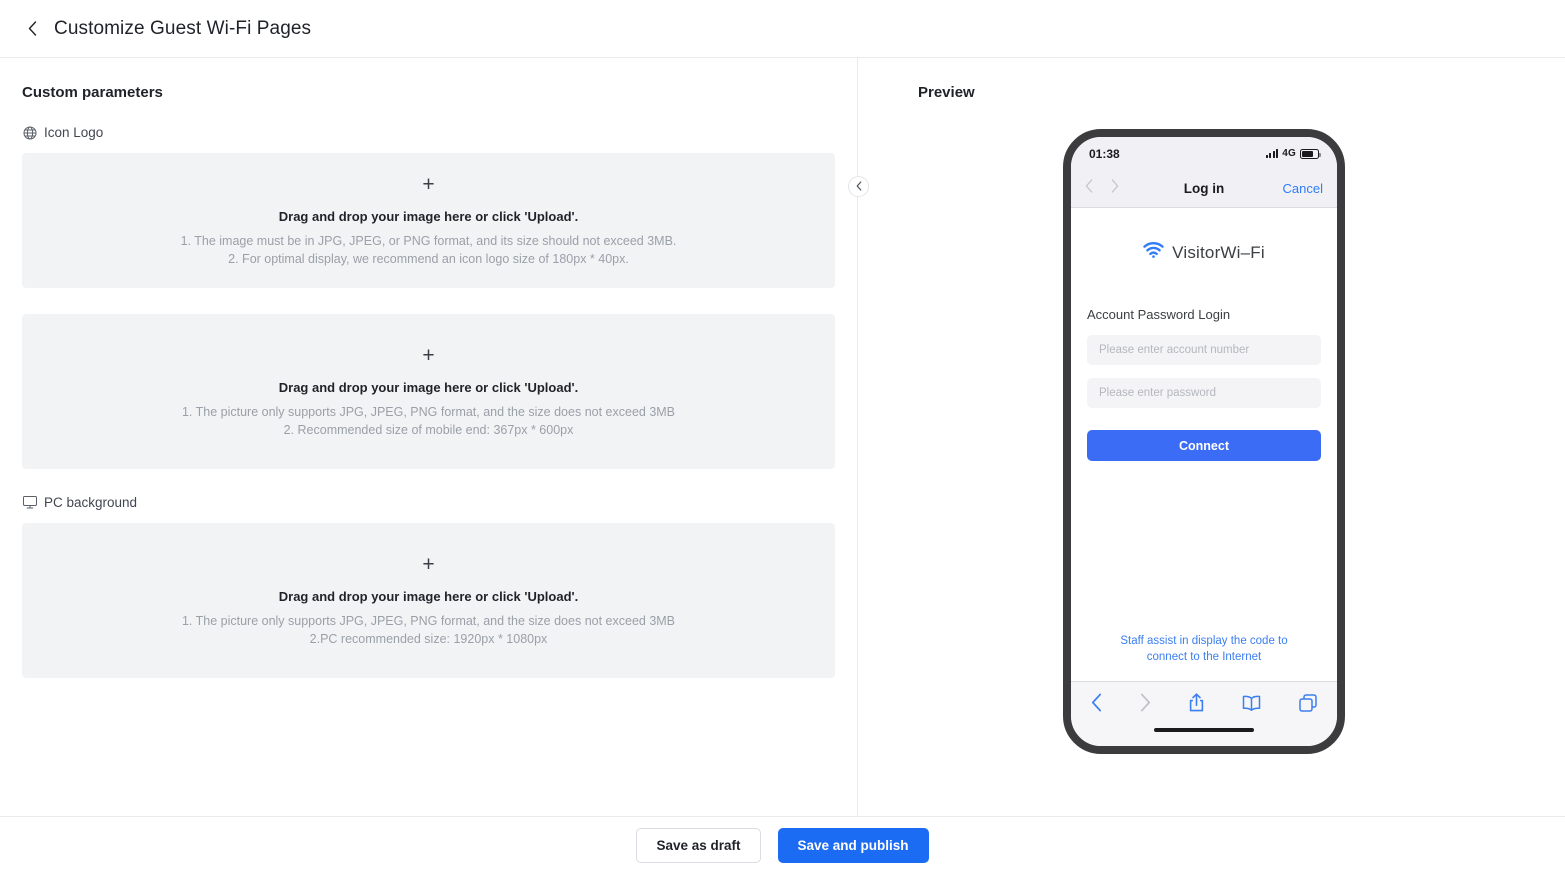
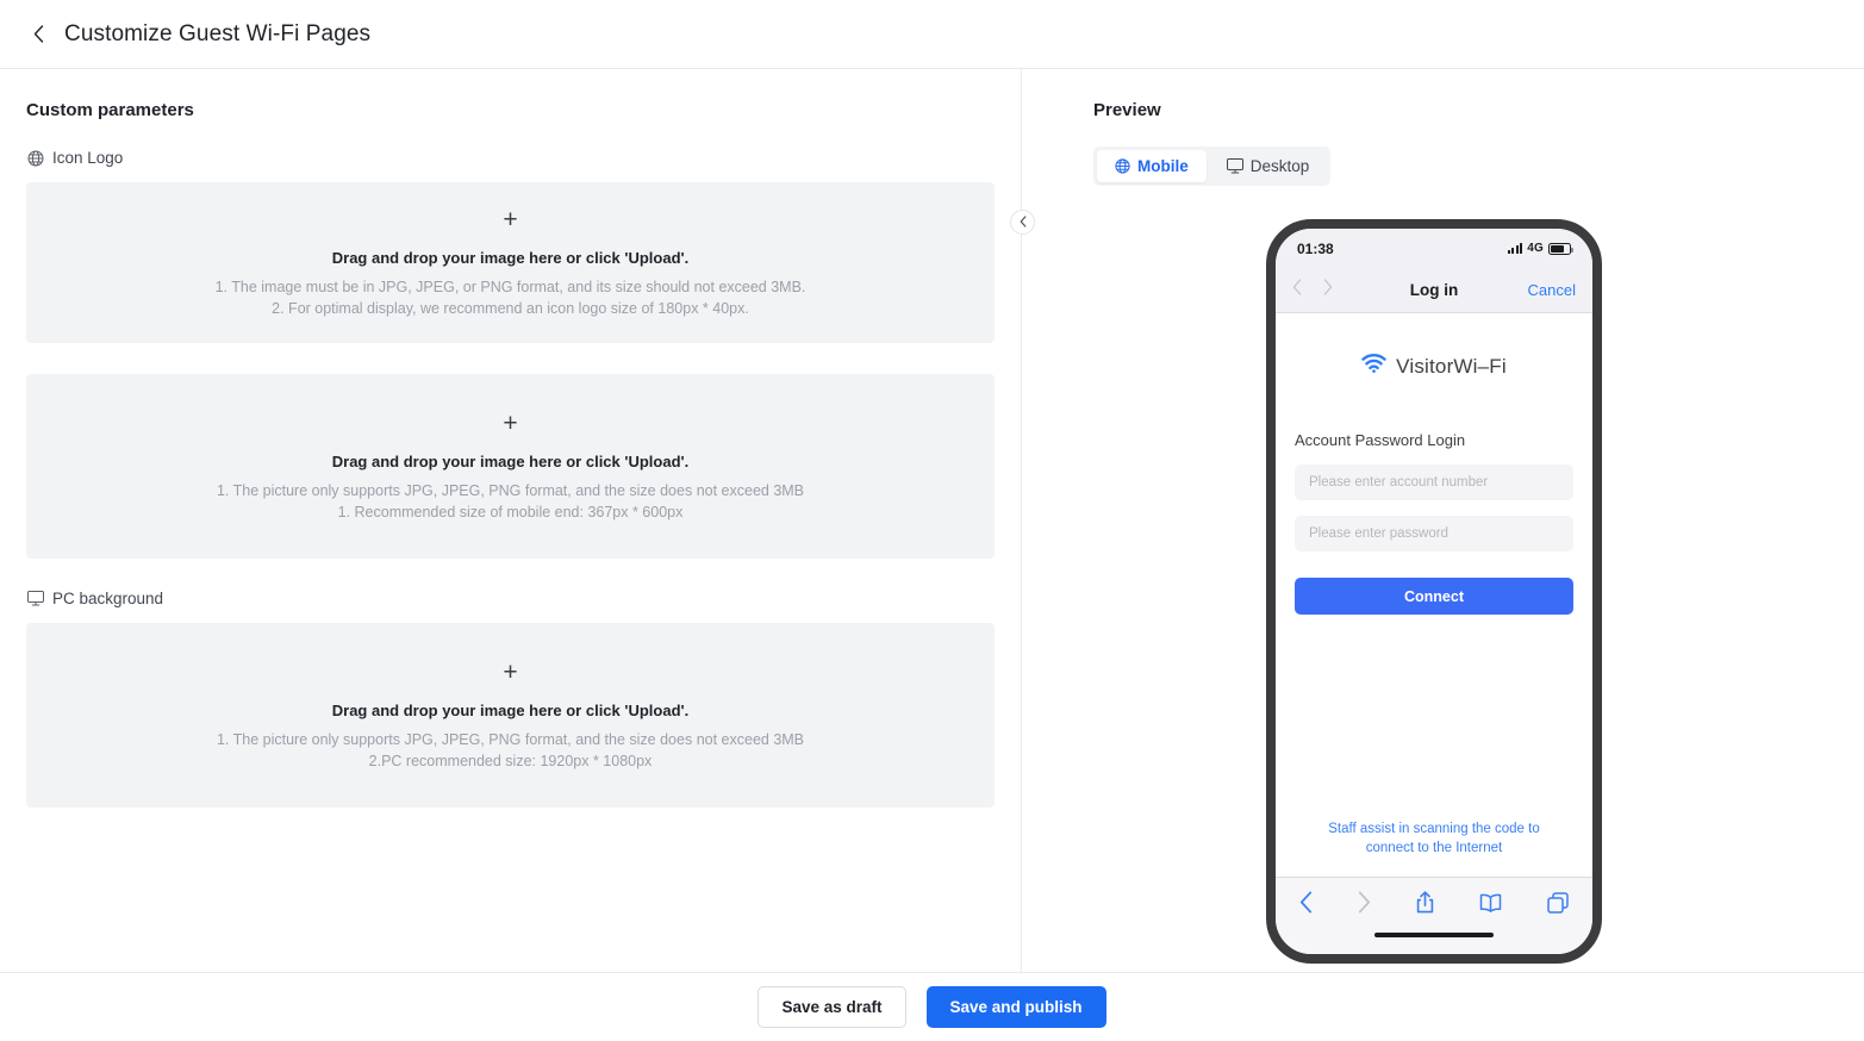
  Customize Guest Wi-Fi Pages
  Custom parameters
  Icon Logo
  +
  Drag and drop your image here or click 'Upload'.
  1. The image must be in JPG, JPEG, or PNG format, and its size should not exceed 3MB.
  2. For optimal display, we recommend an icon logo size of 180px * 40px.
  +
  Drag and drop your image here or click 'Upload'.
  1. The picture only supports JPG, JPEG, PNG format, and the size does not exceed 3MB
- 2. Recommended size of mobile end: 367px * 600px
+ 1. Recommended size of mobile end: 367px * 600px
  PC background
  +
  Drag and drop your image here or click 'Upload'.
  1. The picture only supports JPG, JPEG, PNG format, and the size does not exceed 3MB
  2.PC recommended size: 1920px * 1080px
  Preview
+ Mobile
+ Desktop
  01:38
  4G
  Log in
  Cancel
  VisitorWi–Fi
  Account Password Login
  Please enter account number
  Please enter password
  Connect
- Staff assist in display the code to connect to the Internet
+ Staff assist in scanning the code to connect to the Internet
  Save as draft
  Save and publish
